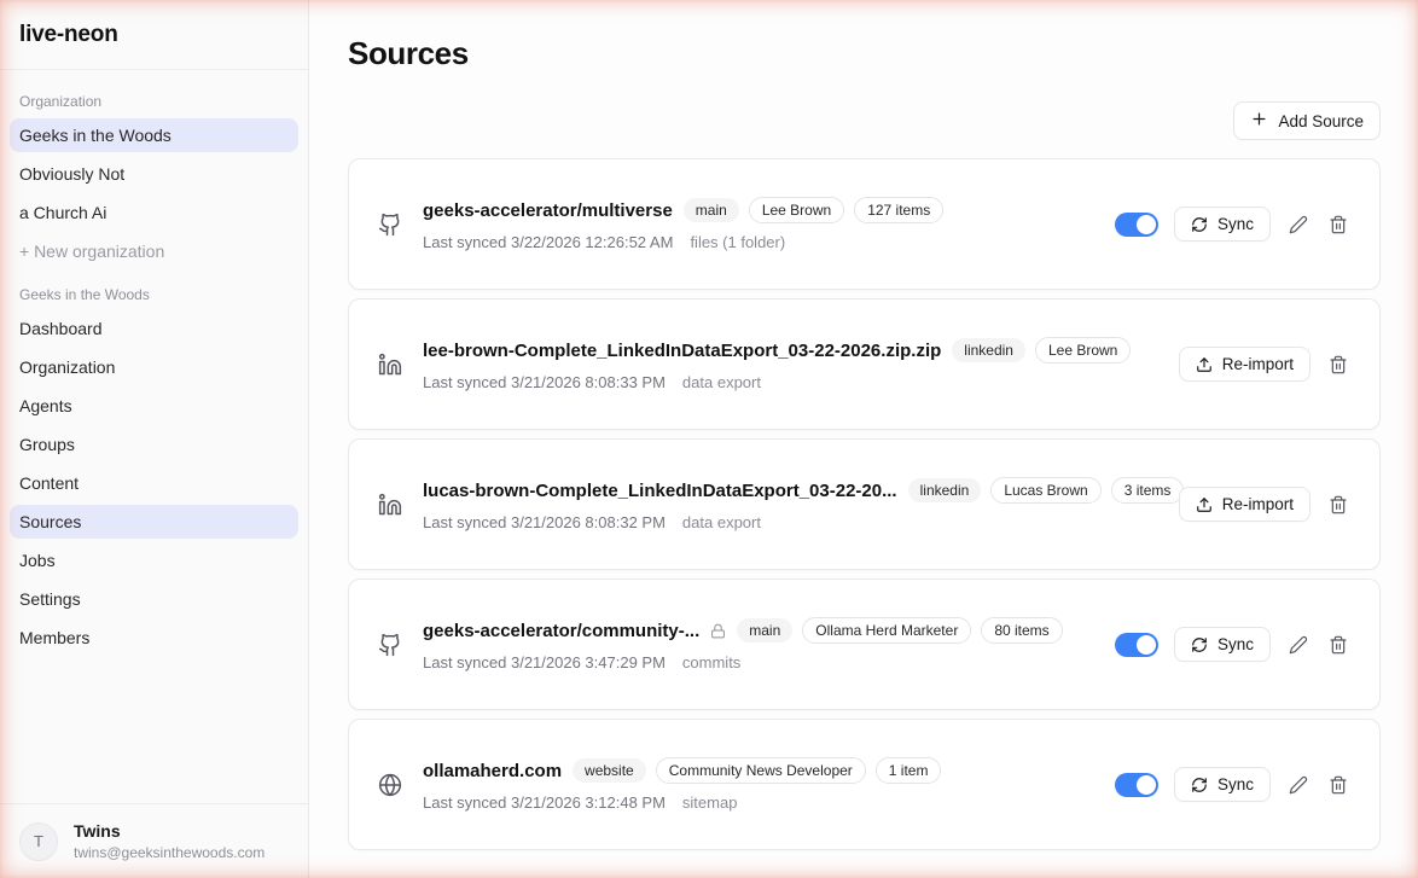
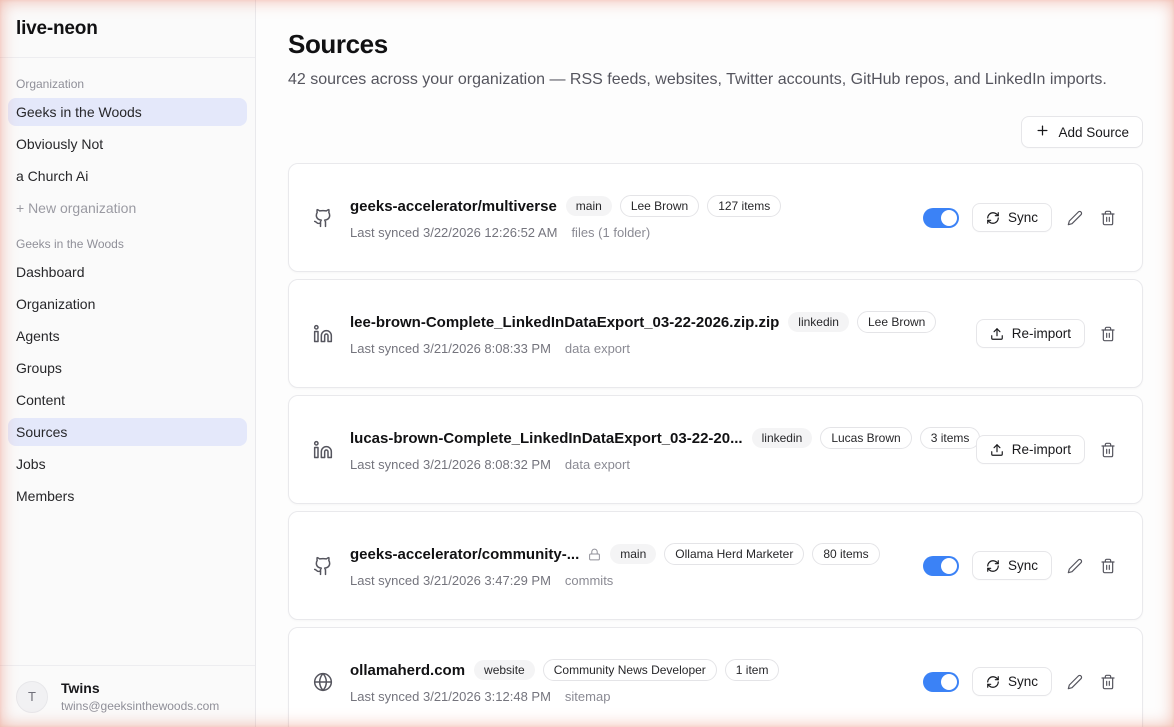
  live-neon
  Organization
  Geeks in the Woods
  Obviously Not
  a Church Ai
  + New organization
  Geeks in the Woods
  Dashboard
  Organization
  Agents
  Groups
  Content
  Sources
  Jobs
- Settings
  Members
  T
  Twins
  twins@geeksinthewoods.com
  Sources
+ 42 sources across your organization — RSS feeds, websites, Twitter accounts, GitHub repos, and LinkedIn imports.
  Add Source
  geeks-accelerator/multiverse
  main
  Lee Brown
  127 items
  Last synced 3/22/2026 12:26:52 AM
  files (1 folder)
  Sync
  lee-brown-Complete_LinkedInDataExport_03-22-2026.zip.zip
  linkedin
  Lee Brown
  Last synced 3/21/2026 8:08:33 PM
  data export
  Re-import
  lucas-brown-Complete_LinkedInDataExport_03-22-20...
  linkedin
  Lucas Brown
  3 items
  Last synced 3/21/2026 8:08:32 PM
  data export
  Re-import
  geeks-accelerator/community-...
  main
  Ollama Herd Marketer
  80 items
  Last synced 3/21/2026 3:47:29 PM
  commits
  Sync
  ollamaherd.com
  website
  Community News Developer
  1 item
  Last synced 3/21/2026 3:12:48 PM
  sitemap
  Sync
